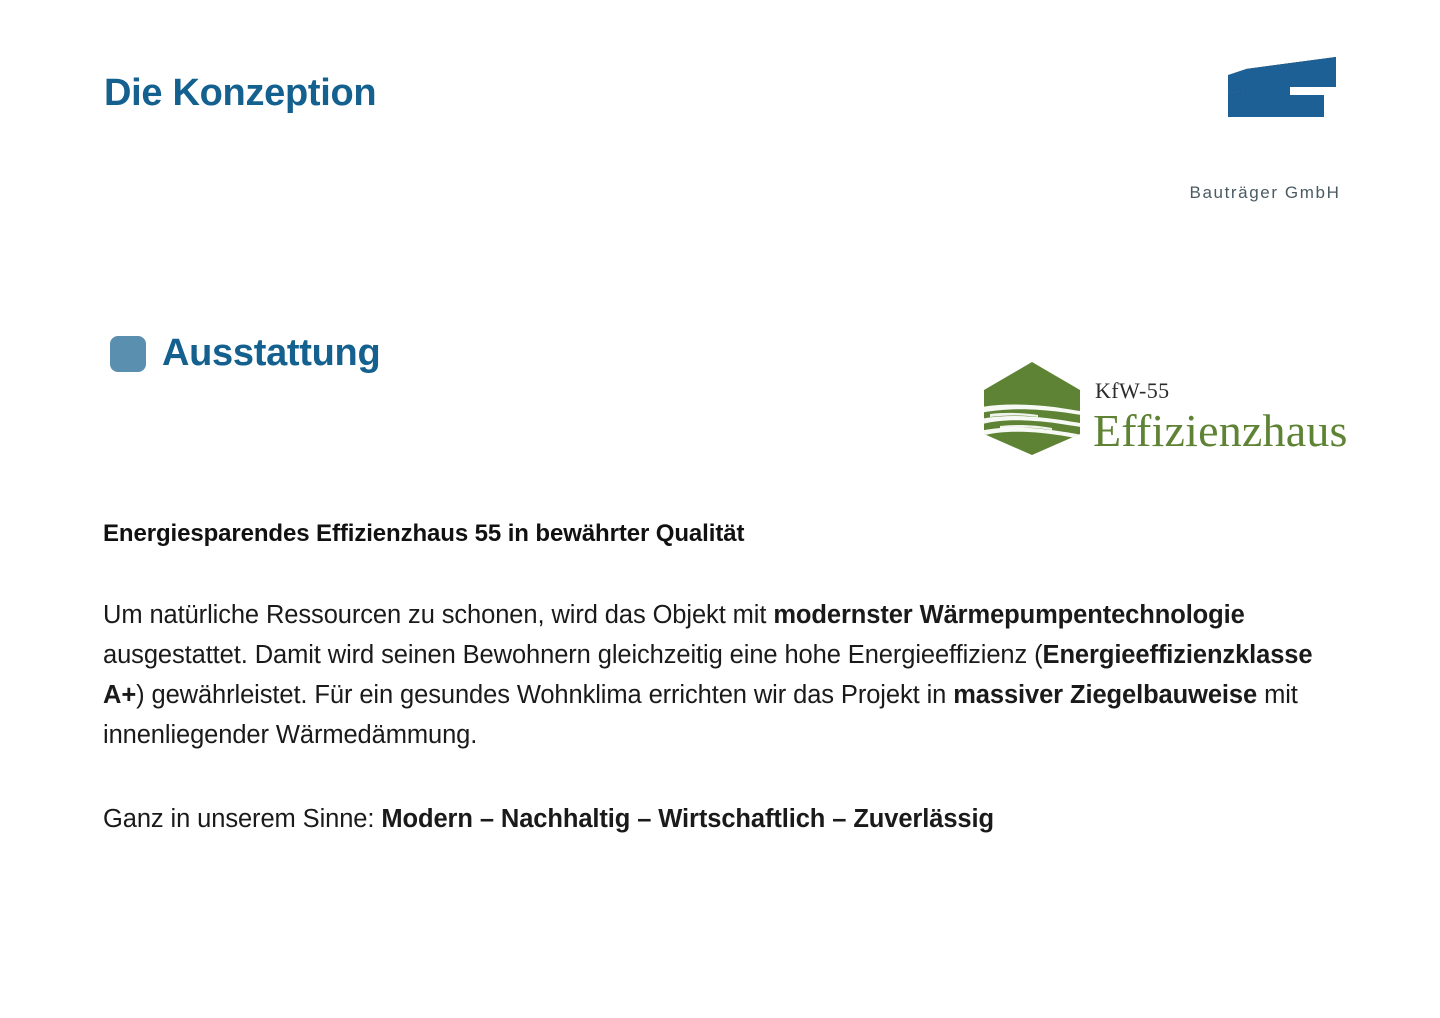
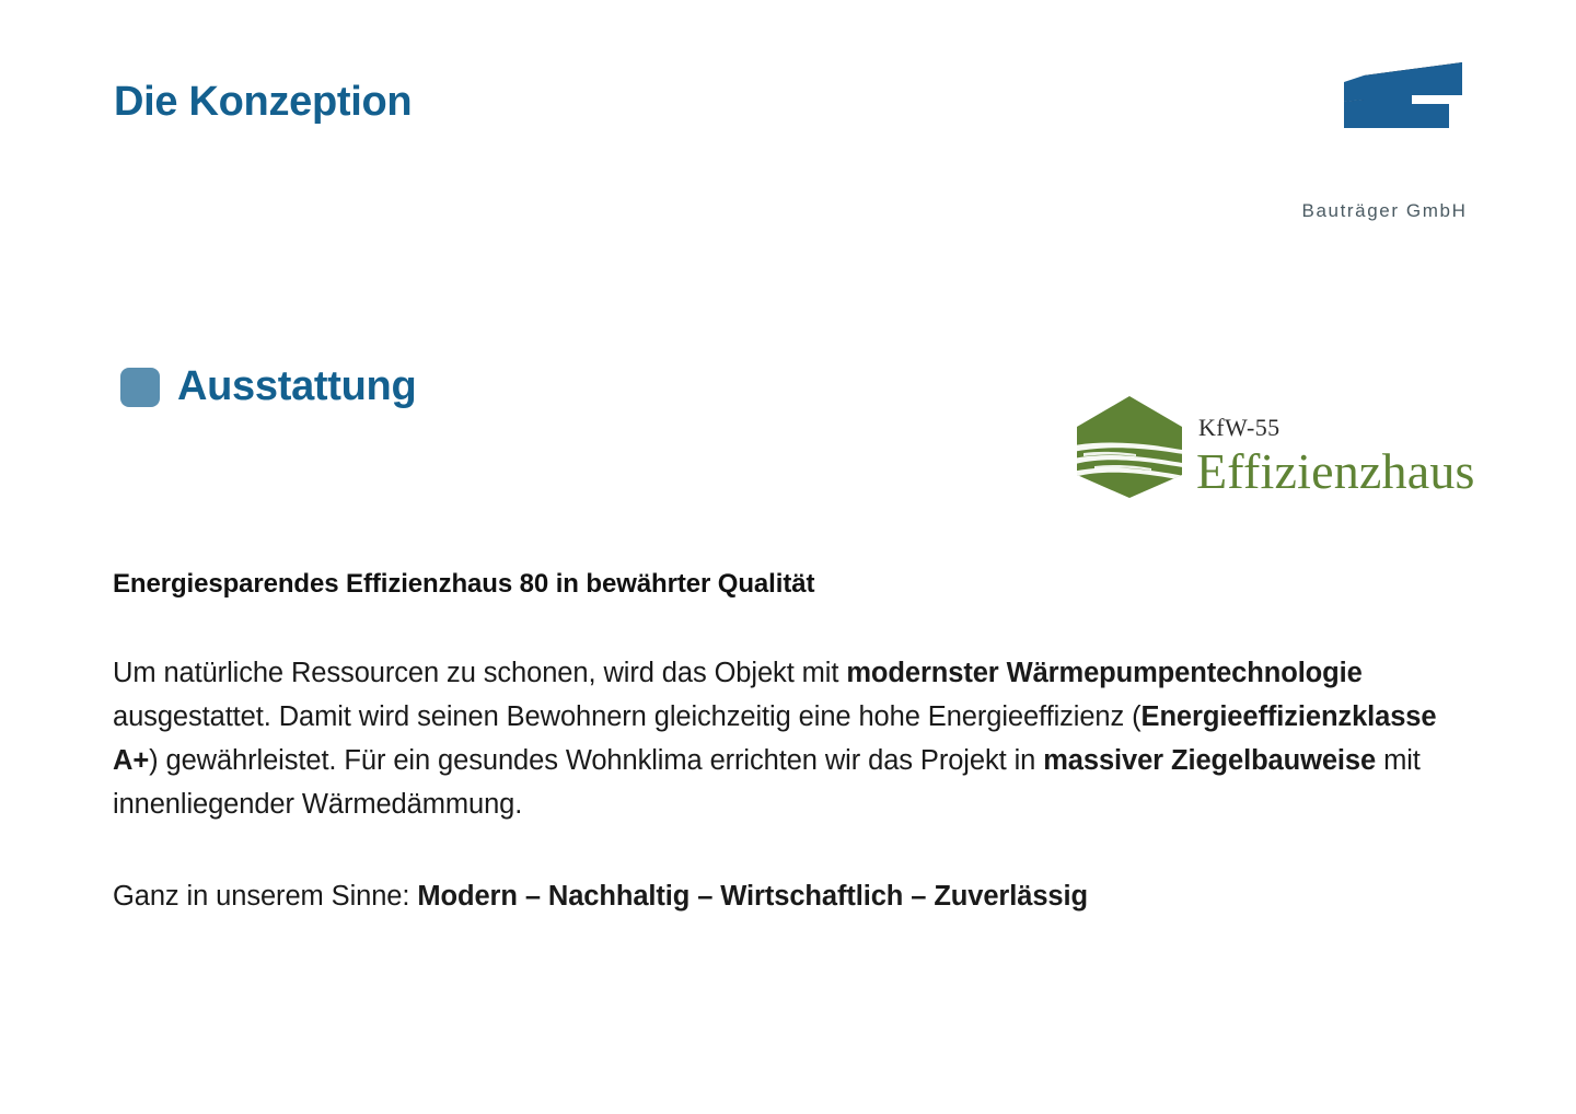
  Die Konzeption
  Bauträger GmbH
  Ausstattung
  KfW-55
  Effizienzhaus
- Energiesparendes Effizienzhaus 55 in bewährter Qualität
+ Energiesparendes Effizienzhaus 80 in bewährter Qualität
  Um natürliche Ressourcen zu schonen, wird das Objekt mit modernster Wärmepumpentechnologie ausgestattet. Damit wird seinen Bewohnern gleichzeitig eine hohe Energieeffizienz (Energieeffizienzklasse A+) gewährleistet. Für ein gesundes Wohnklima errichten wir das Projekt in massiver Ziegelbauweise mit innenliegender Wärmedämmung.
  Ganz in unserem Sinne: Modern – Nachhaltig – Wirtschaftlich – Zuverlässig
